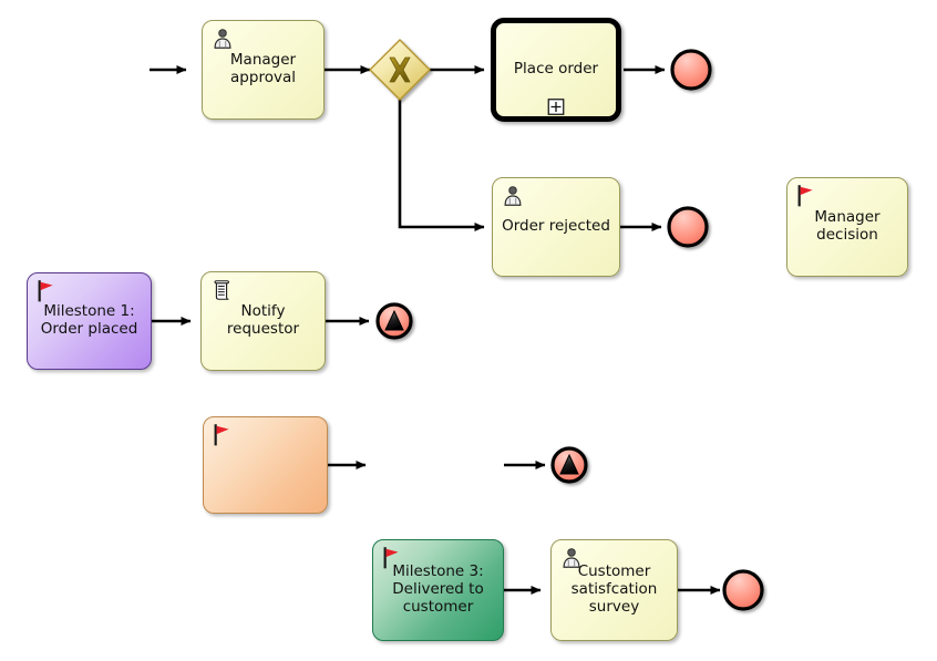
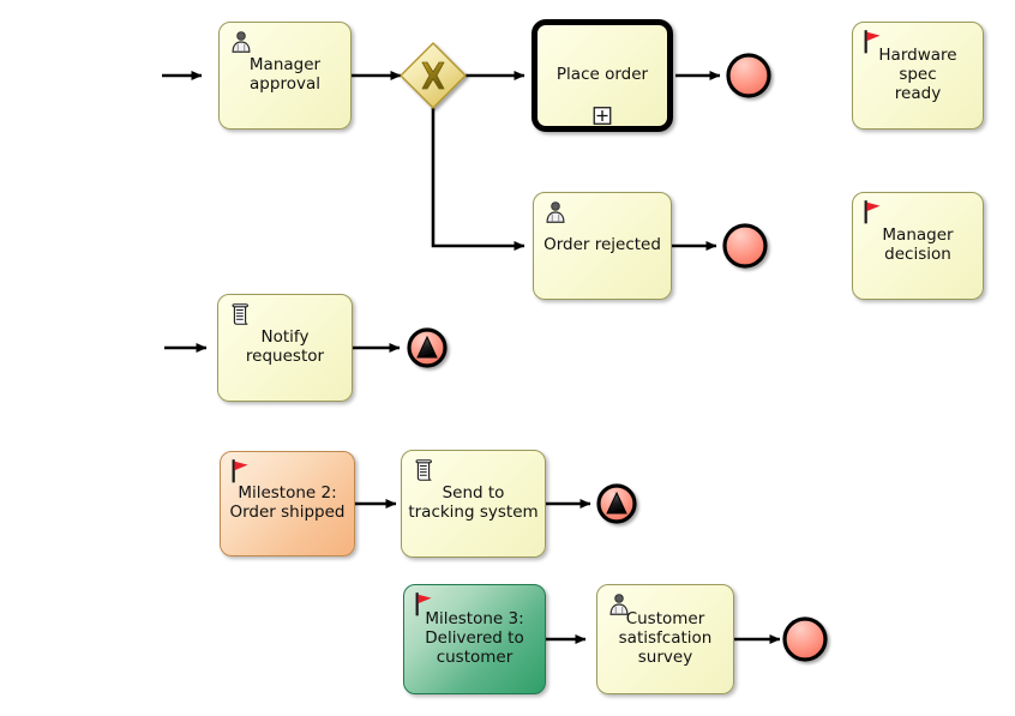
  Manager
  approval
  Place order
  Order rejected
+ Hardware spec
+ ready
  Manager
  decision
- Milestone 1:
- Order placed
  Notify
  requestor
+ Milestone 2:
+ Order shipped
+ Send to
+ tracking system
  Milestone 3:
  Delivered to
  customer
  Customer
  satisfcation
  survey
